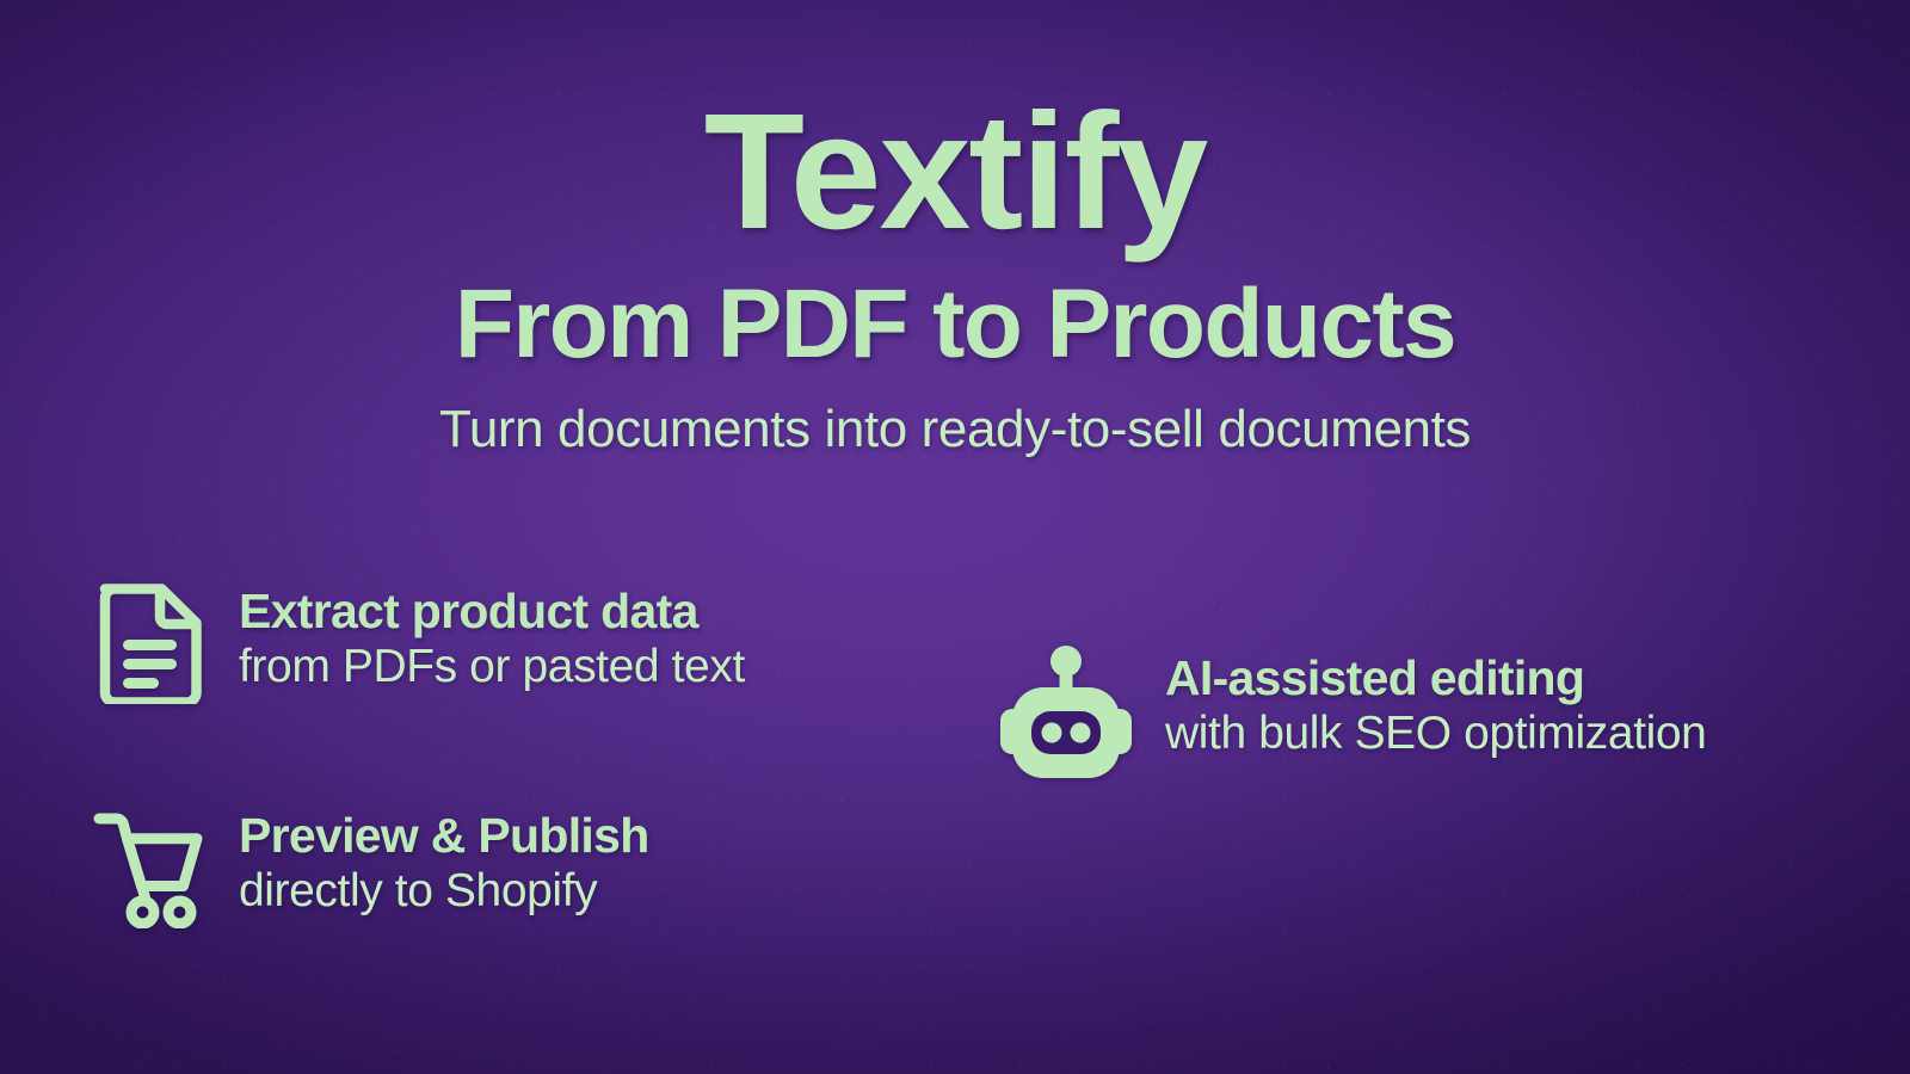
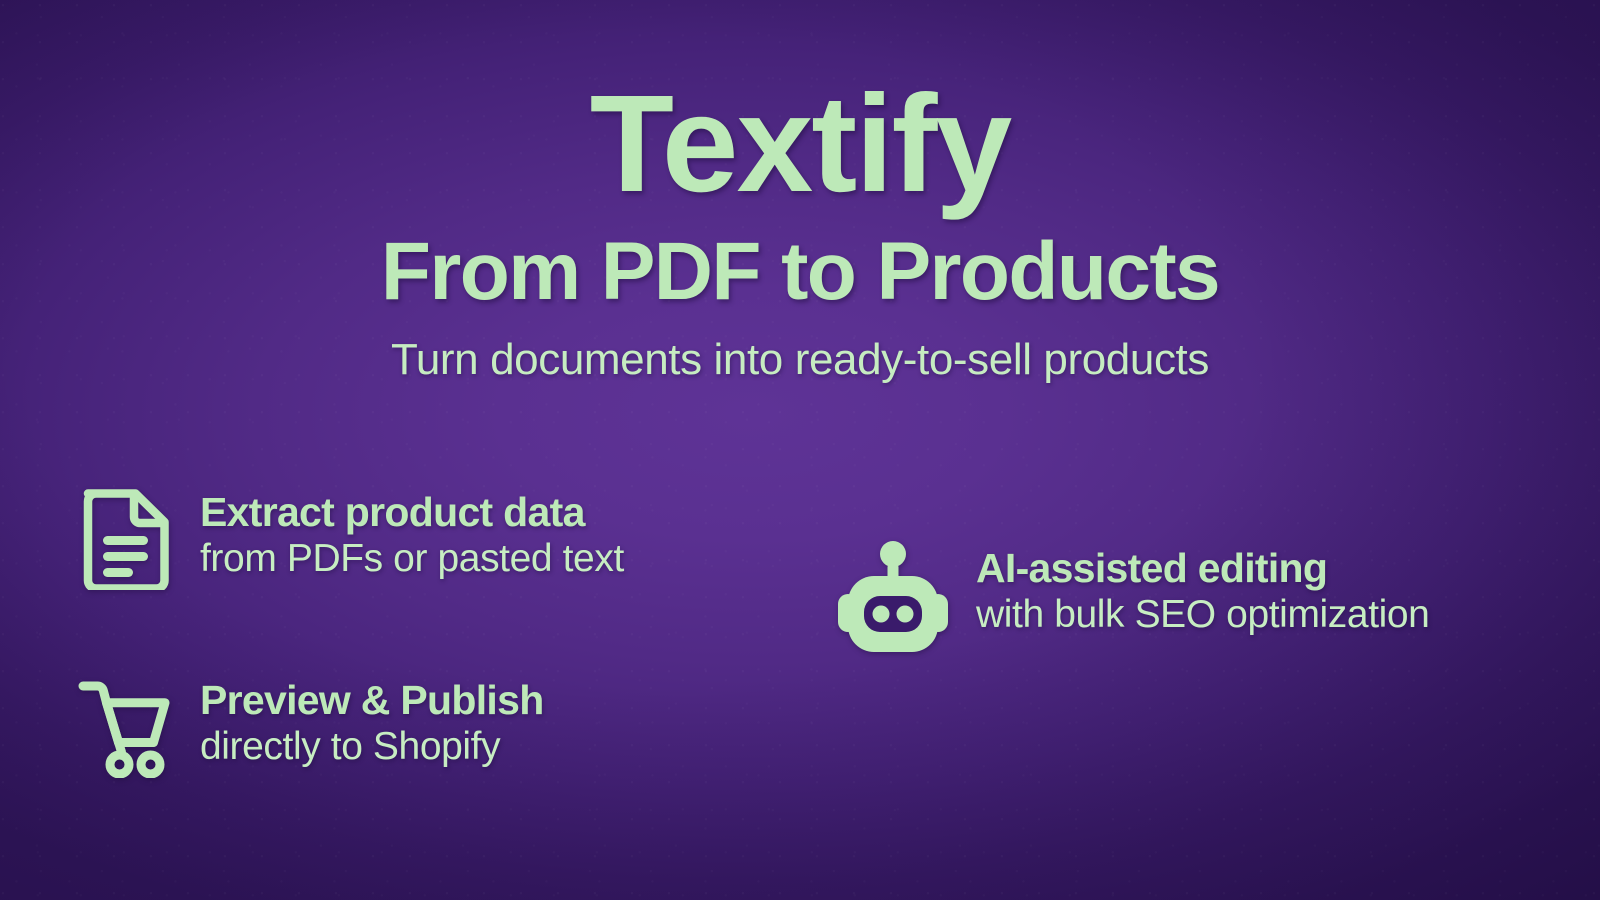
  Textify
  From PDF to Products
- Turn documents into ready-to-sell documents
+ Turn documents into ready-to-sell products
  Extract product data
  from PDFs or pasted text
  Preview & Publish
  directly to Shopify
  AI-assisted editing
  with bulk SEO optimization
